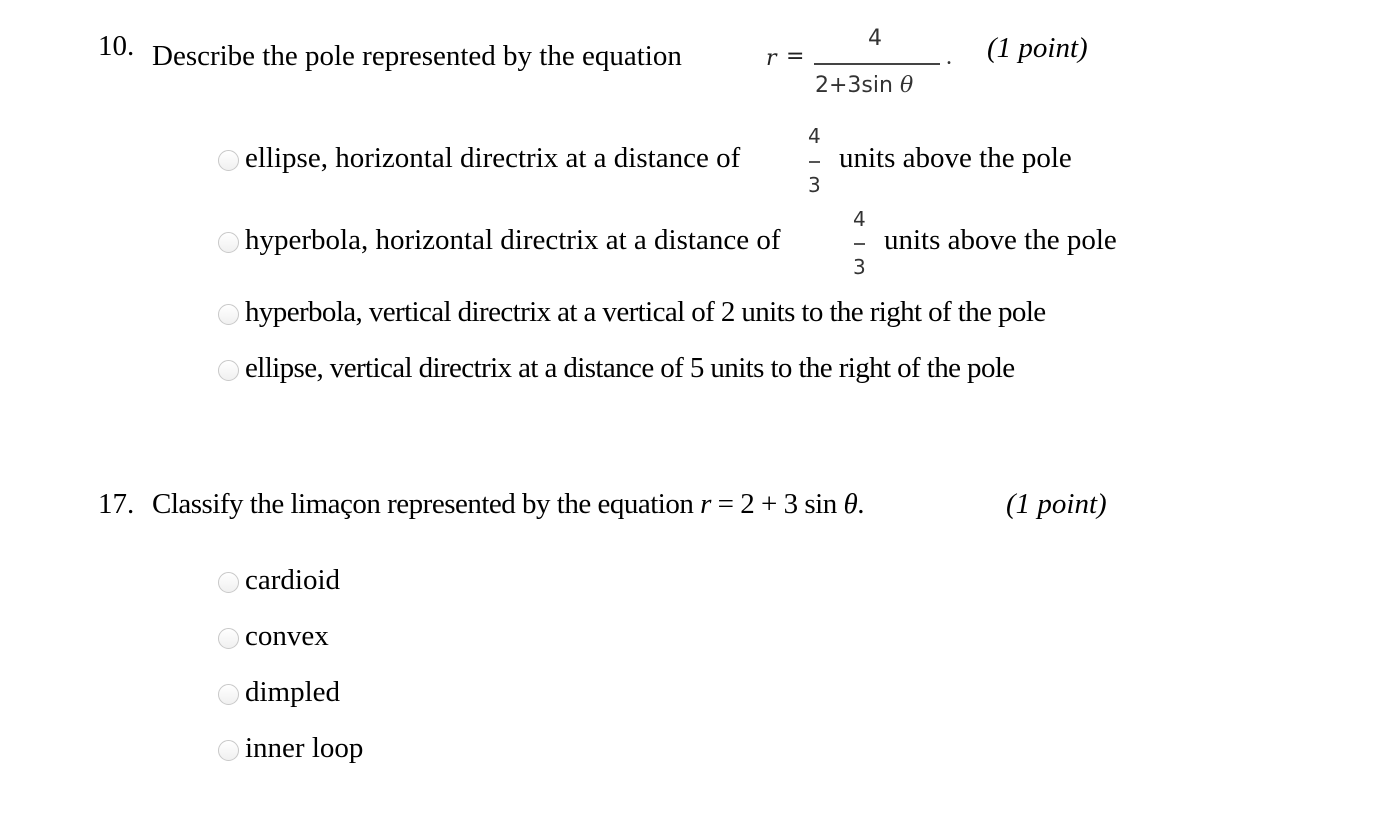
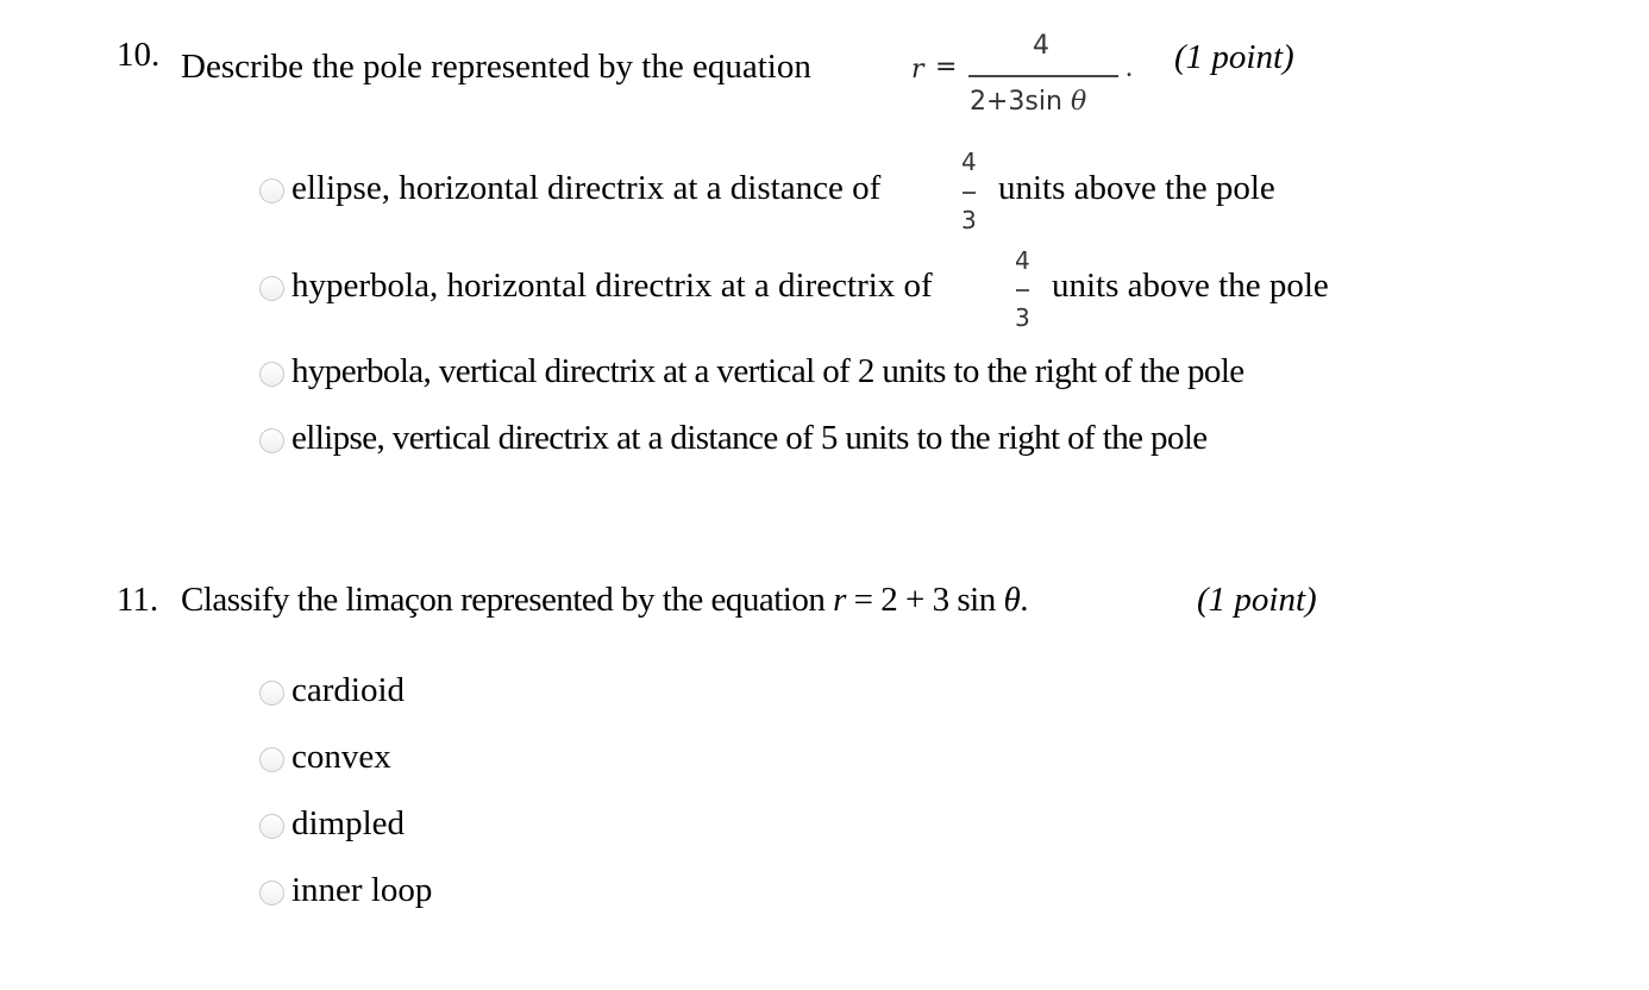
  10.
  Describe the pole represented by the equation
  r
  =
  4
  2+3sin θ
  .
  (1 point)
  ellipse, horizontal directrix at a distance of
  4
  3
  units above the pole
- hyperbola, horizontal directrix at a distance of
+ hyperbola, horizontal directrix at a directrix of
  4
  3
  units above the pole
  hyperbola, vertical directrix at a vertical of 2 units to the right of the pole
  ellipse, vertical directrix at a distance of 5 units to the right of the pole
- 17.
+ 11.
  Classify the limaçon represented by the equation r = 2 + 3 sin θ.
  (1 point)
  cardioid
  convex
  dimpled
  inner loop
